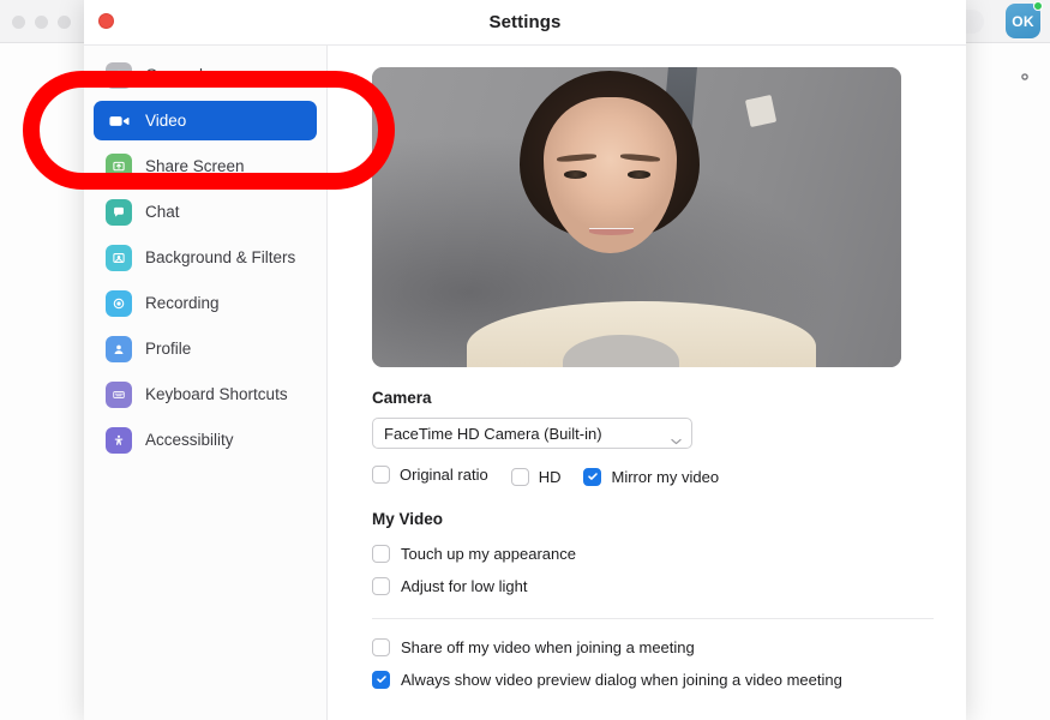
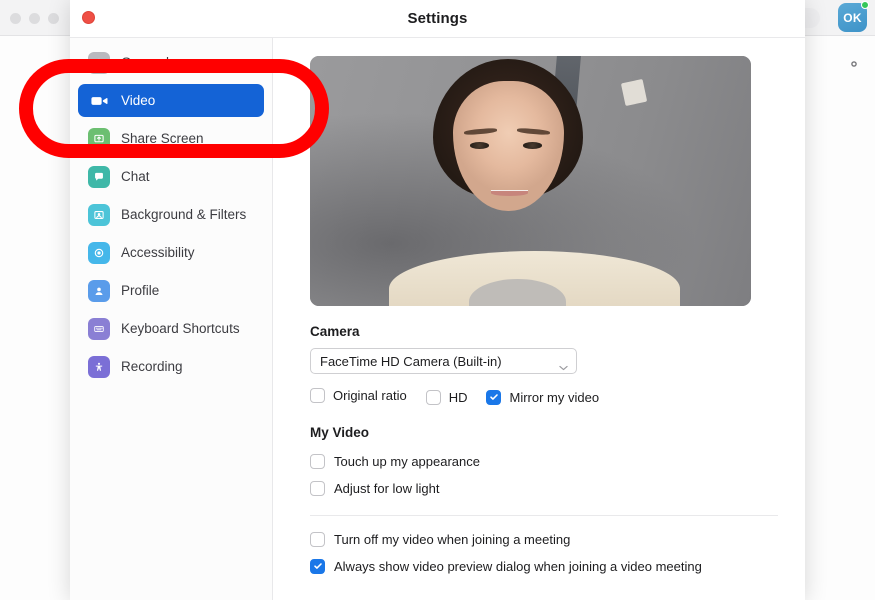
  OK
  Settings
  Video
  Share Screen
  Chat
  Background & Filters
- Recording
+ Accessibility
  Profile
  Keyboard Shortcuts
- Accessibility
+ Recording
  Camera
  FaceTime HD Camera (Built-in)
  Original ratio
  HD
  Mirror my video
  My Video
  Touch up my appearance
  Adjust for low light
- Share off my video when joining a meeting
+ Turn off my video when joining a meeting
  Always show video preview dialog when joining a video meeting
